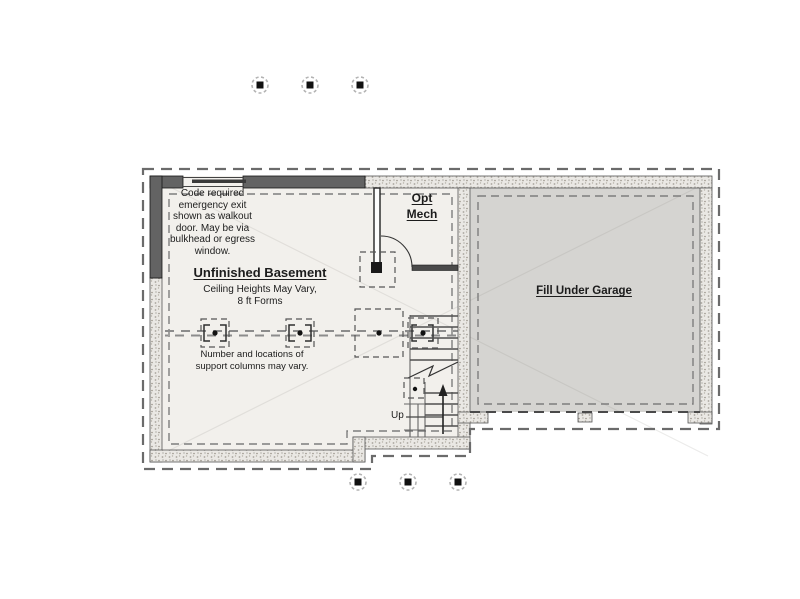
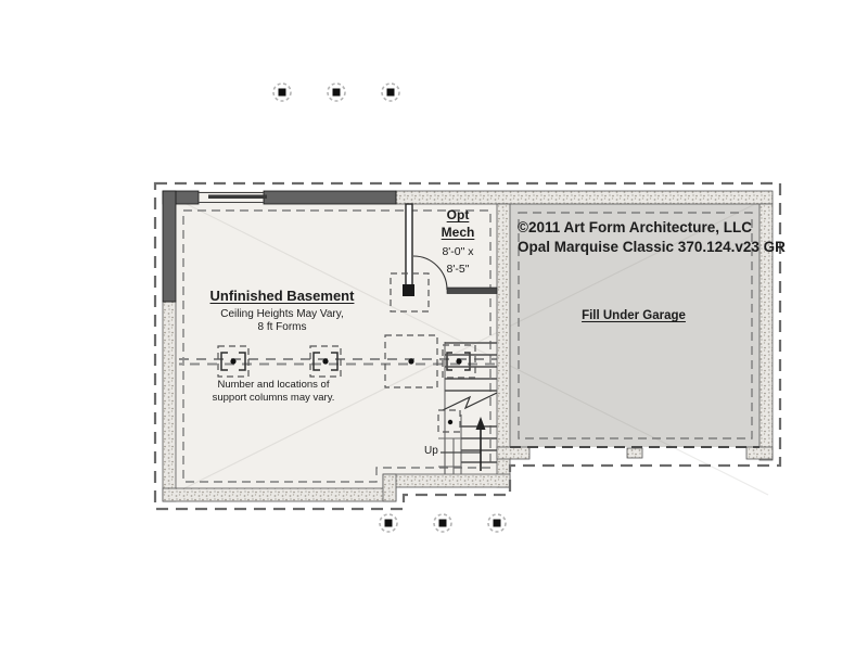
- Code required
- emergency exit
- shown as walkout
- door. May be via
- bulkhead or egress
- window.
  Opt
  Mech
+ 8'-0" x
+ 8'-5"
+ ©2011 Art Form Architecture, LLC
+ Opal Marquise Classic 370.124.v23 GR
  Fill Under Garage
  Unfinished Basement
  Ceiling Heights May Vary,
  8 ft Forms
  Number and locations of
  support columns may vary.
  Up
